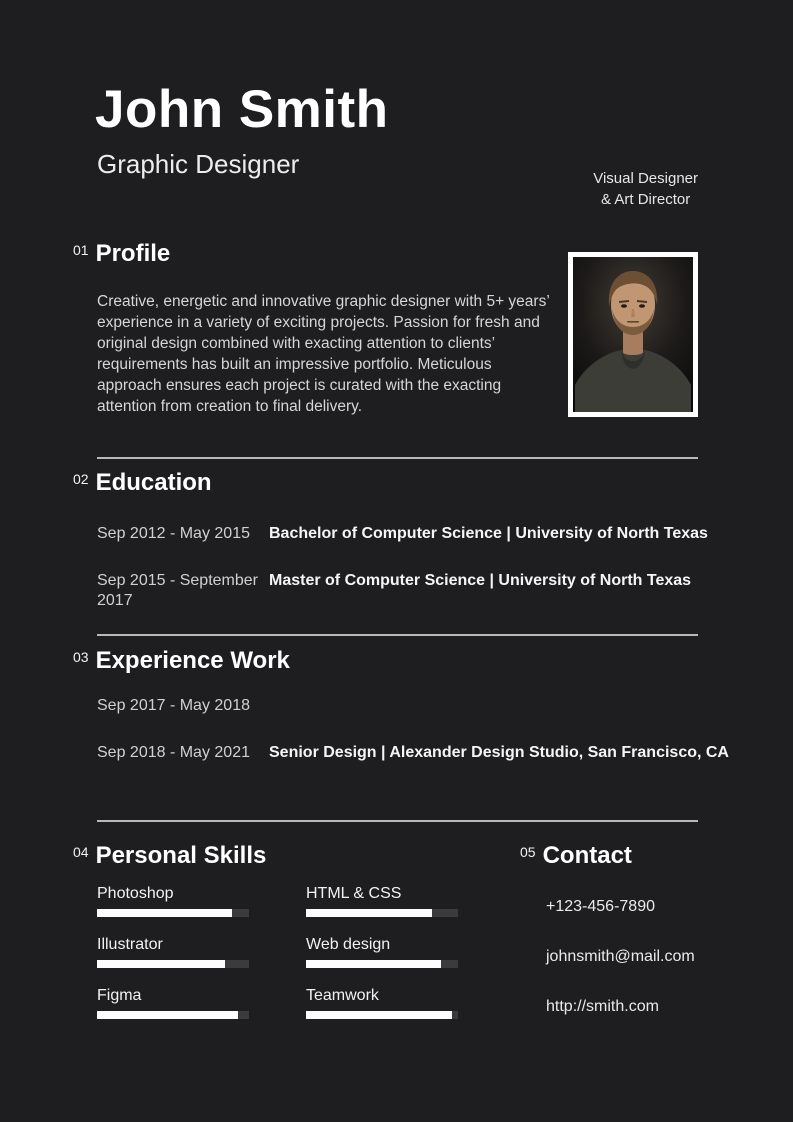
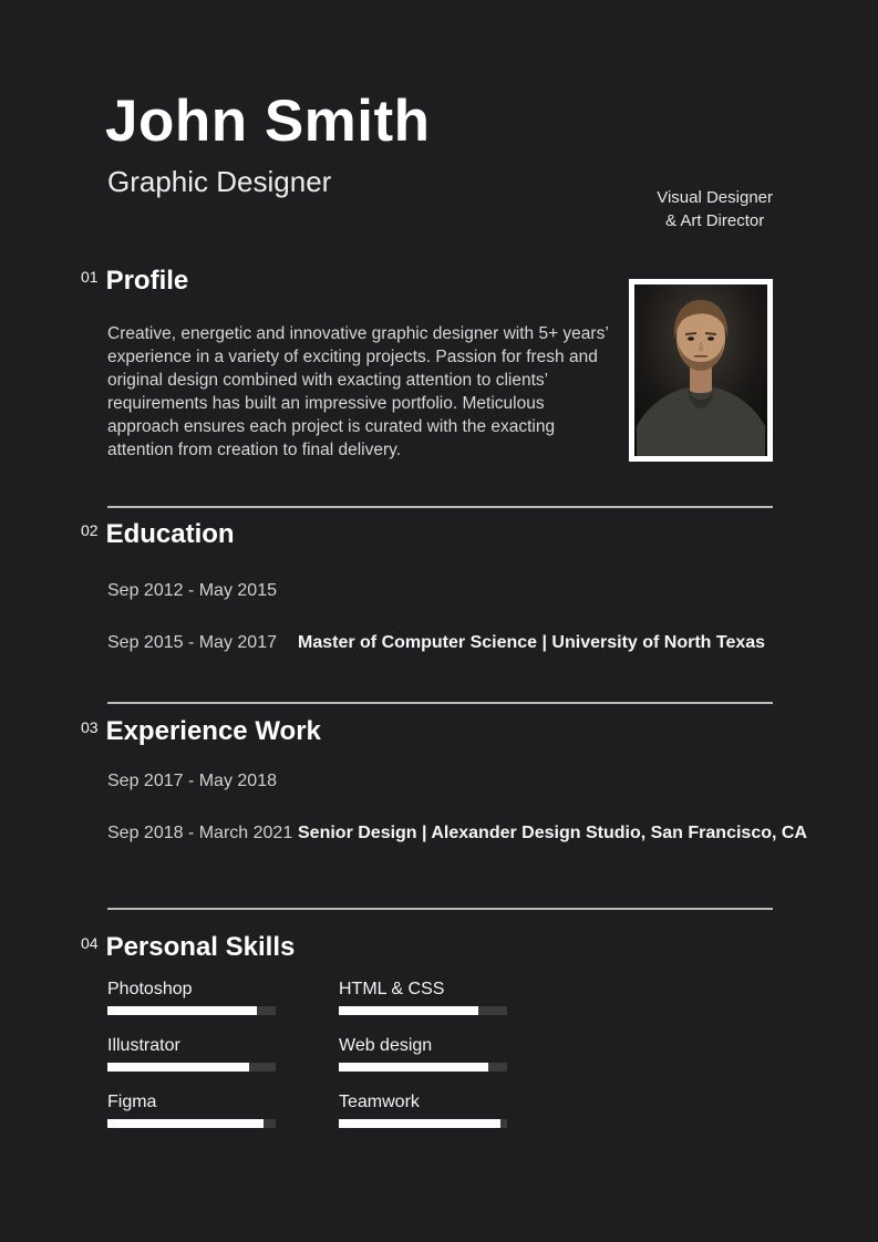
  John Smith
  Graphic Designer
  Visual Designer
  & Art Director
  01
  Profile
  Creative, energetic and innovative graphic designer with 5+ years’ experience in a variety of exciting projects. Passion for fresh and original design combined with exacting attention to clients’ requirements has built an impressive portfolio. Meticulous approach ensures each project is curated with the exacting attention from creation to final delivery.
  02
  Education
  Sep 2012 - May 2015
- Bachelor of Computer Science | University of North Texas
- Sep 2015 - September 2017
+ Sep 2015 - May 2017
  Master of Computer Science | University of North Texas
  03
  Experience Work
  Sep 2017 - May 2018
- Sep 2018 - May 2021
+ Sep 2018 - March 2021
  Senior Design | Alexander Design Studio, San Francisco, CA
  04
  Personal Skills
  Photoshop
  Illustrator
  Figma
  HTML & CSS
  Web design
  Teamwork
- 05
- Contact
- +123-456-7890
- johnsmith@mail.com
- http://smith.com
